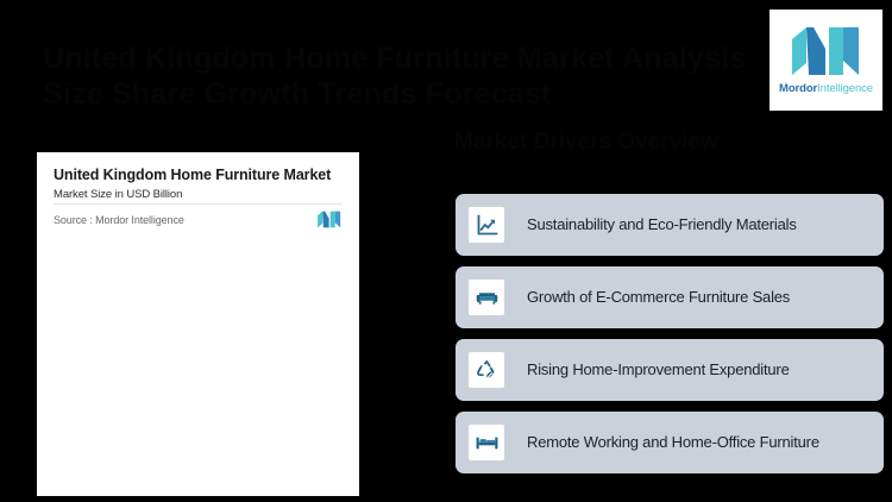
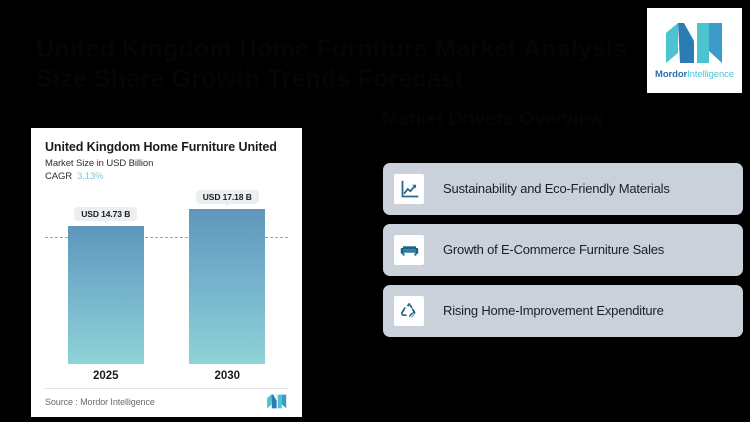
  MordorIntelligence
- United Kingdom Home Furniture Market
+ United Kingdom Home Furniture United
  Market Size in USD Billion
+ CAGR 3.13%
+ USD 14.73 B
+ USD 17.18 B
+ 2025
+ 2030
  Source : Mordor Intelligence
  Sustainability and Eco-Friendly Materials
  Growth of E-Commerce Furniture Sales
  Rising Home-Improvement Expenditure
- Remote Working and Home-Office Furniture
